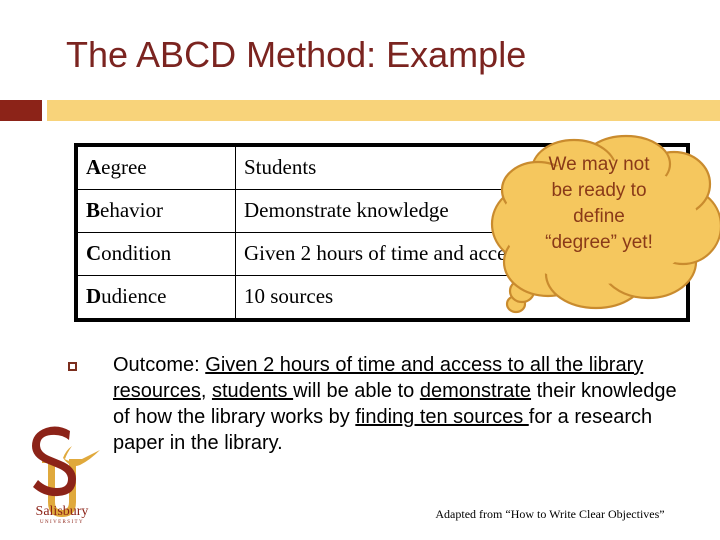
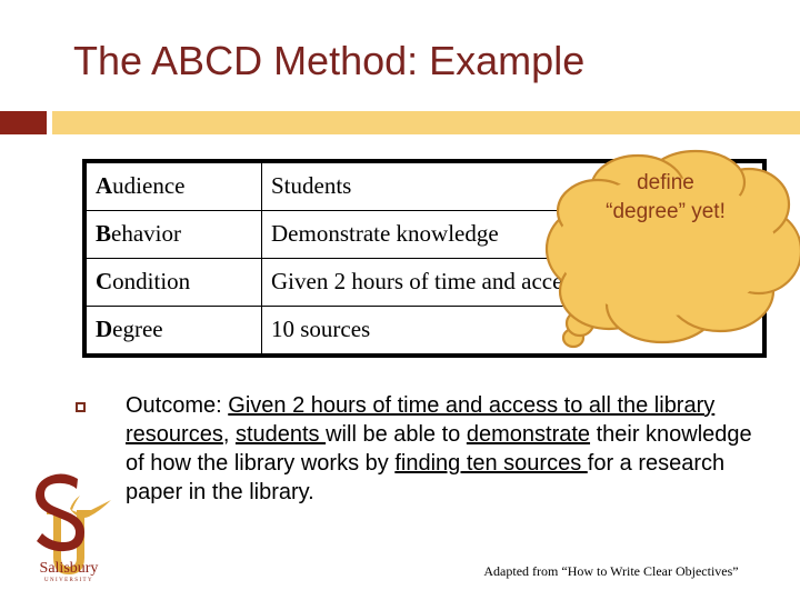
  The ABCD Method: Example
- Aegree	Students
+ Audience	Students
  Behavior	Demonstrate knowledge
  Condition	Given 2 hours of time and acce
- Dudience	10 sources
+ Degree	10 sources
- We may not
- be ready to
  define
  “degree” yet!
  Outcome: Given 2 hours of time and access to all the library resources, students will be able to demonstrate their knowledge of how the library works by finding ten sources for a research paper in the library.
  Salisbury
  Adapted from “How to Write Clear Objectives”
